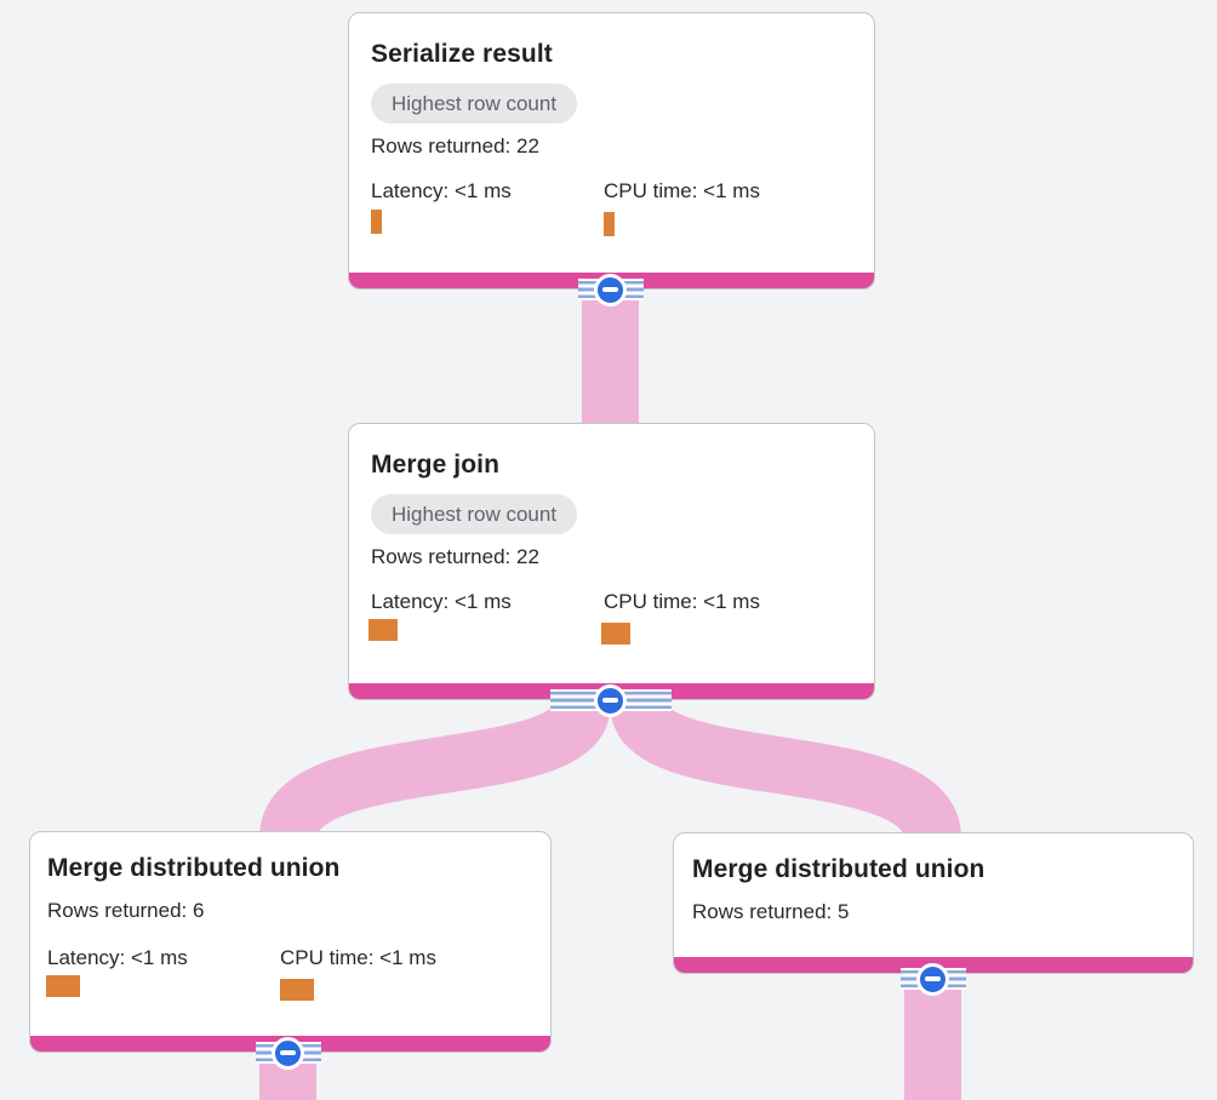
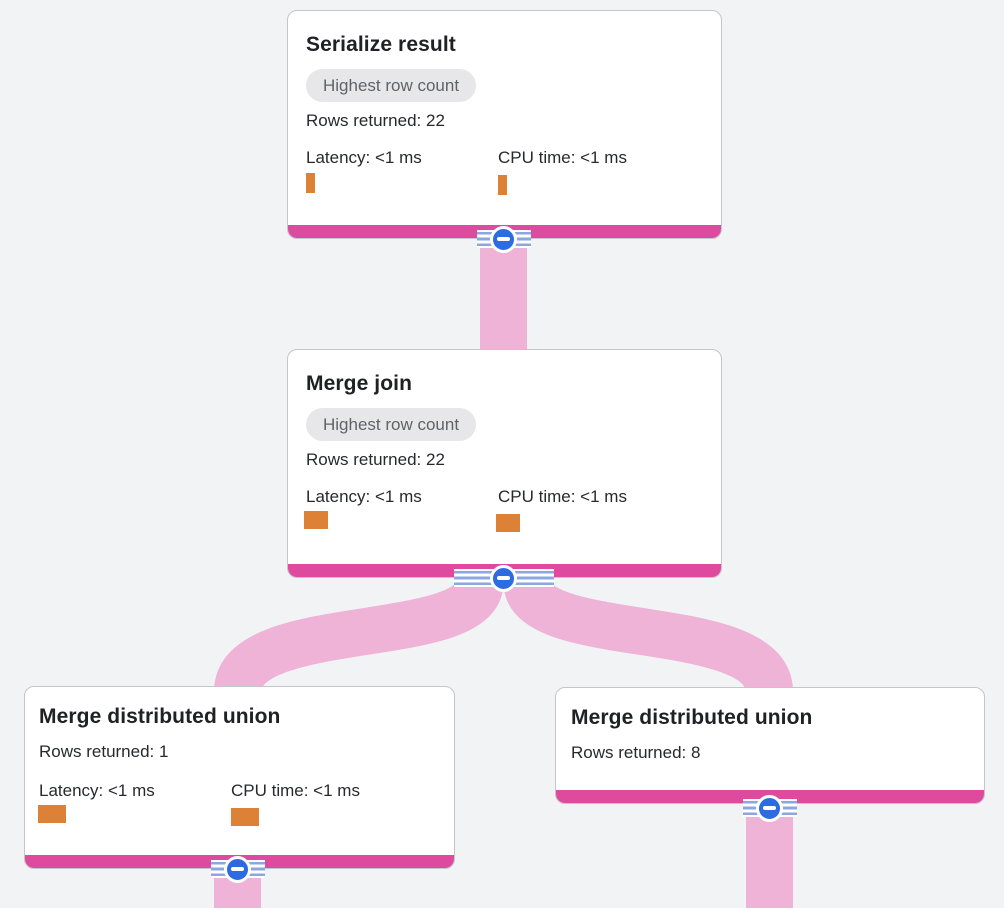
  Serialize result
  Highest row count
  Rows returned: 22
  Latency: <1 ms
  CPU time: <1 ms
  Merge join
  Highest row count
  Rows returned: 22
  Latency: <1 ms
  CPU time: <1 ms
  Merge distributed union
- Rows returned: 6
+ Rows returned: 1
  Latency: <1 ms
  CPU time: <1 ms
  Merge distributed union
- Rows returned: 5
+ Rows returned: 8
